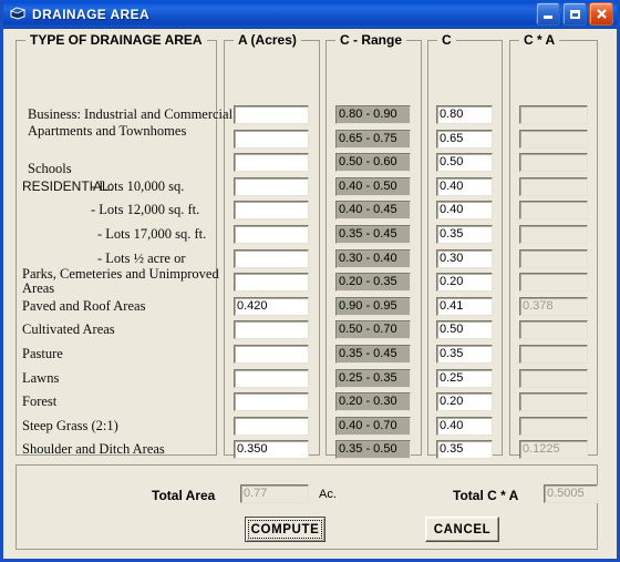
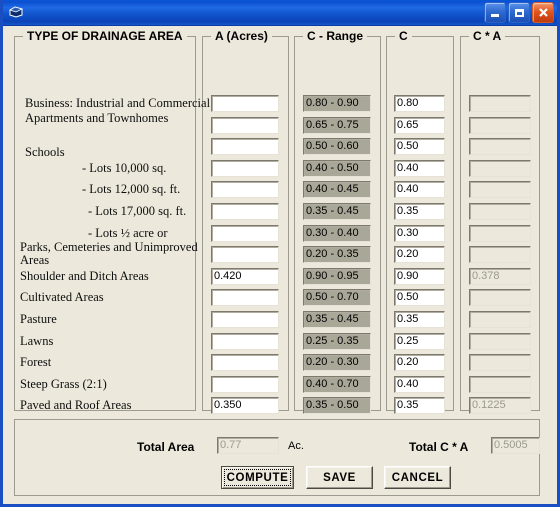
- DRAINAGE AREA
  TYPE OF DRAINAGE AREA
  A (Acres)
  C - Range
  C
  C * A
- RESIDENTIAL:
  Business: Industrial and Commercial
  0.80 - 0.90
  0.80
  Apartments and Townhomes
  0.65 - 0.75
  0.65
  Schools
  0.50 - 0.60
  0.50
  - Lots 10,000 sq.
  0.40 - 0.50
  0.40
  - Lots 12,000 sq. ft.
  0.40 - 0.45
  0.40
  - Lots 17,000 sq. ft.
  0.35 - 0.45
  0.35
  - Lots ½ acre or
  0.30 - 0.40
  0.30
  Parks, Cemeteries and Unimproved
  Areas
  0.20 - 0.35
  0.20
- Paved and Roof Areas
+ Shoulder and Ditch Areas
  0.420
  0.90 - 0.95
- 0.41
+ 0.90
  0.378
  Cultivated Areas
  0.50 - 0.70
  0.50
  Pasture
  0.35 - 0.45
  0.35
  Lawns
  0.25 - 0.35
  0.25
  Forest
  0.20 - 0.30
  0.20
  Steep Grass (2:1)
  0.40 - 0.70
  0.40
- Shoulder and Ditch Areas
+ Paved and Roof Areas
  0.350
  0.35 - 0.50
  0.35
  0.1225
  Total Area
  0.77
  Ac.
  Total C * A
  0.5005
  COMPUTE
+ SAVE
  CANCEL
